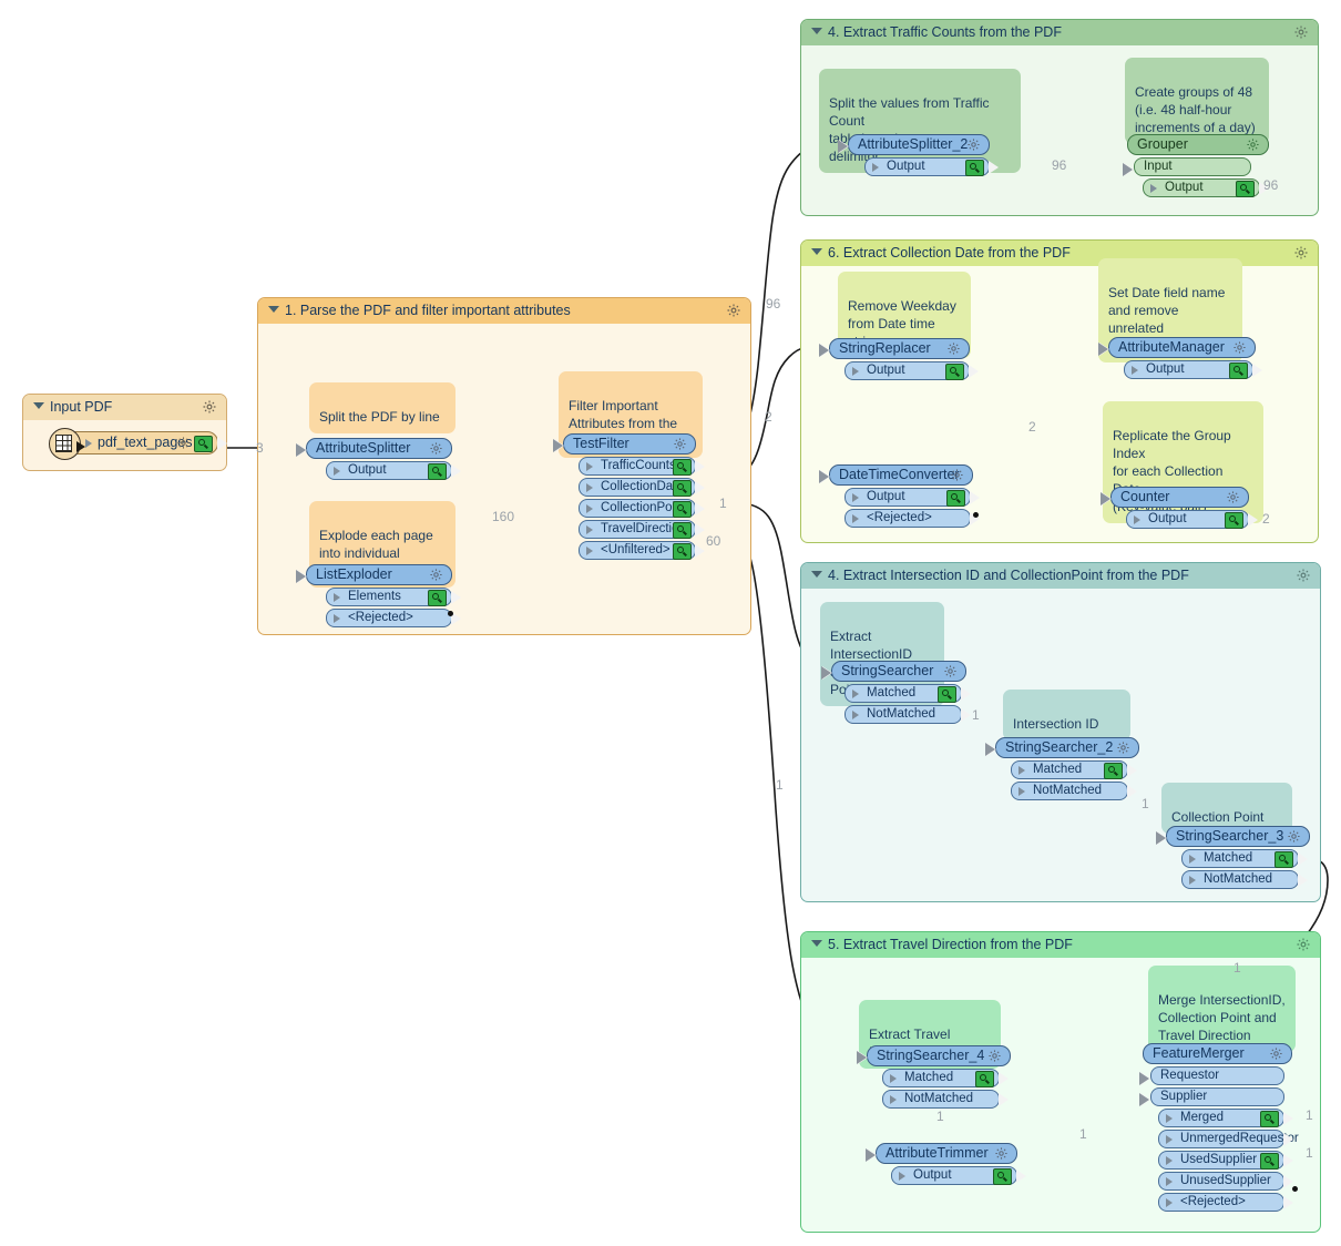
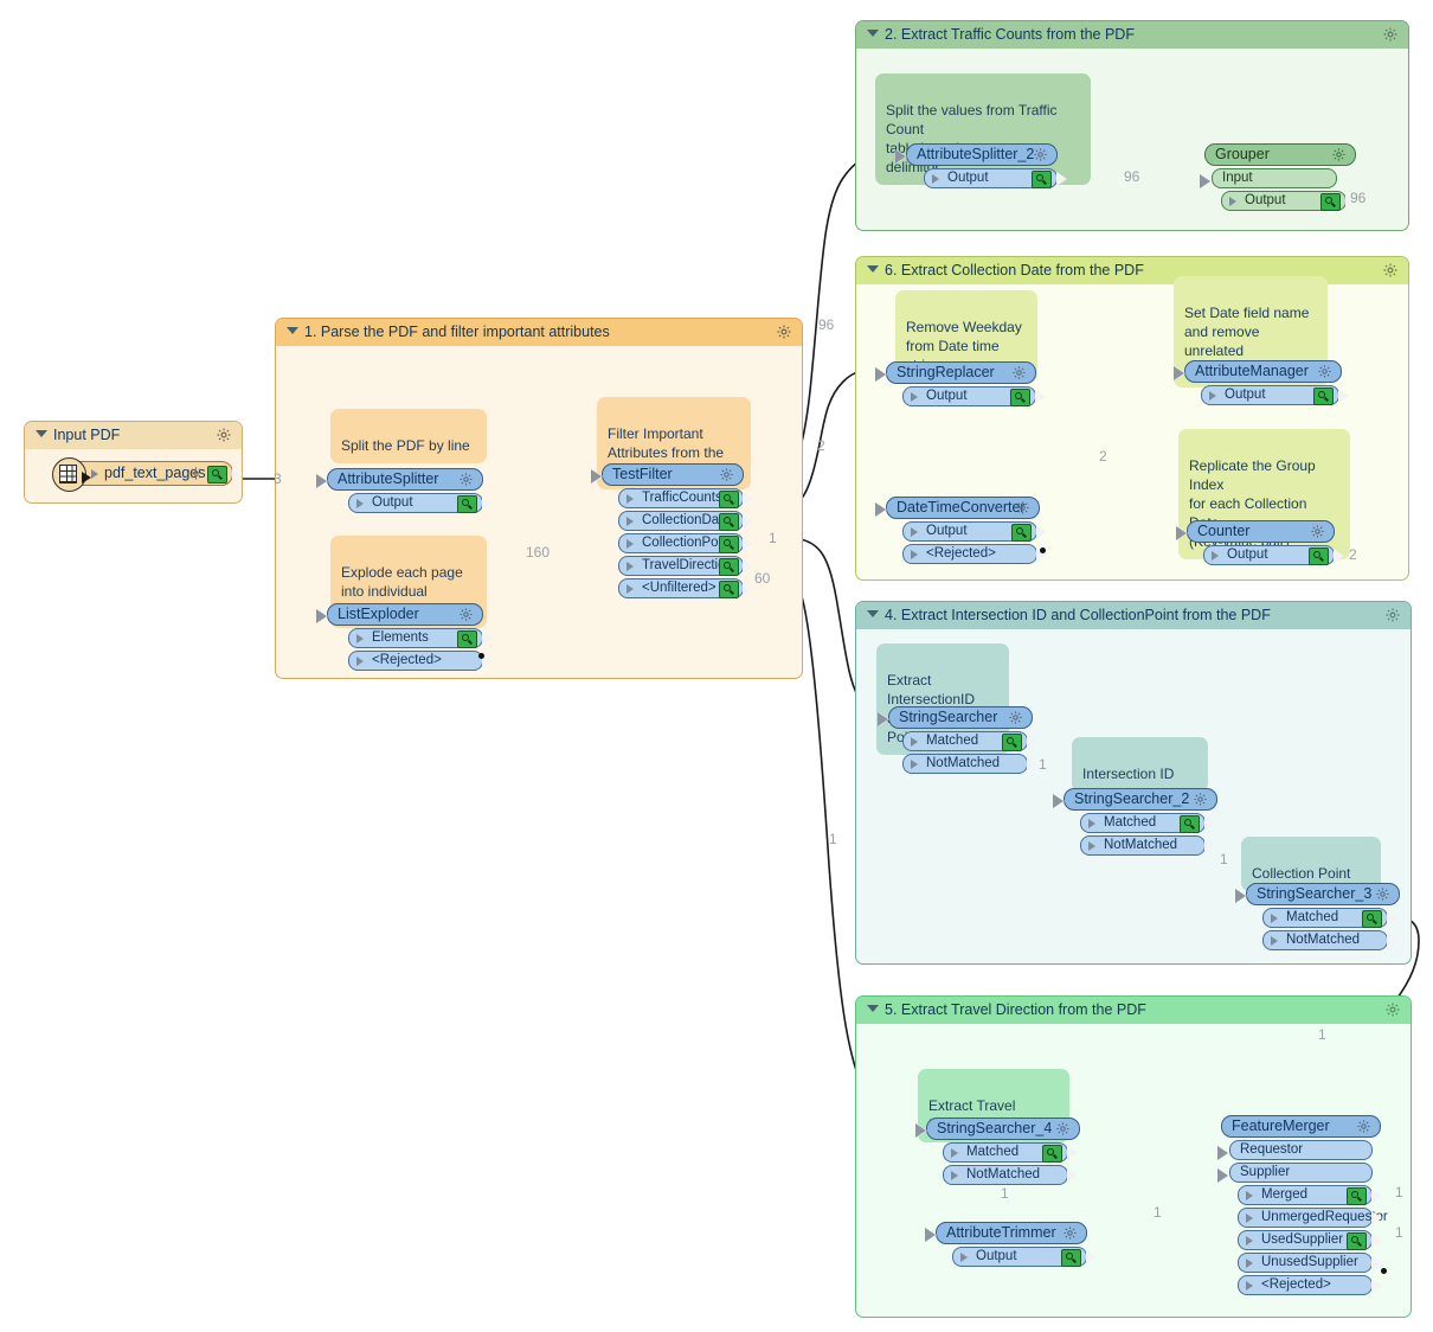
  Input PDF
  pdf_text_pag
  1. Parse the PDF and filter important attributes
  Split the PDF by line
  Explode each page
  Filter Important
  Attributes from the
  AttributeSplitter
  Output
  ListExploder
  Elements
  <Rejected>
  TestFilter
  TrafficCount
  CollectionDa
  CollectionPo
  TravelDirecti
  <Unfiltered>
- 4. Extract Traffic Counts from the PDF
+ 2. Extract Traffic Counts from the PDF
  Split the values from Traffic Count
- Create groups of 48
- (i.e. 48 half-hour
- increments of a day)
  AttributeSplitter_2
  Output
  Grouper
  Input
  Output
  6. Extract Collection Date from the PDF
  Remove Weekday
  Set Date field name
  and remove unrelated
  Replicate the Group Index
  for each Collection
  StringReplacer
  Output
  DateTimeConverter
  Output
  <Rejected>
  AttributeManager
  Output
  Counter
  Output
  4. Extract Intersection ID and CollectionPoint from the PDF
  Extract IntersectionID
  Intersection ID
  Collection Point
  StringSearcher
  Matched
  NotMatched
  StringSearcher_2
  Matched
  NotMatched
  StringSearcher_3
  Matched
  NotMatched
  5. Extract Travel Direction from the PDF
- Merge IntersectionID,
- Collection Point and
- Travel Direction
  StringSearcher_4
  Matched
  NotMatched
  AttributeTrimmer
  Output
  FeatureMerger
  Requestor
  Supplier
  Merged
  UnmergedRequestor
  UsedSupplier
  UnusedSupplier
  <Rejected>
  3
  160
  96
  2
  1
  60
  96
  96
  2
  2
  1
  1
  1
  1
  1
  1
  1
  1
